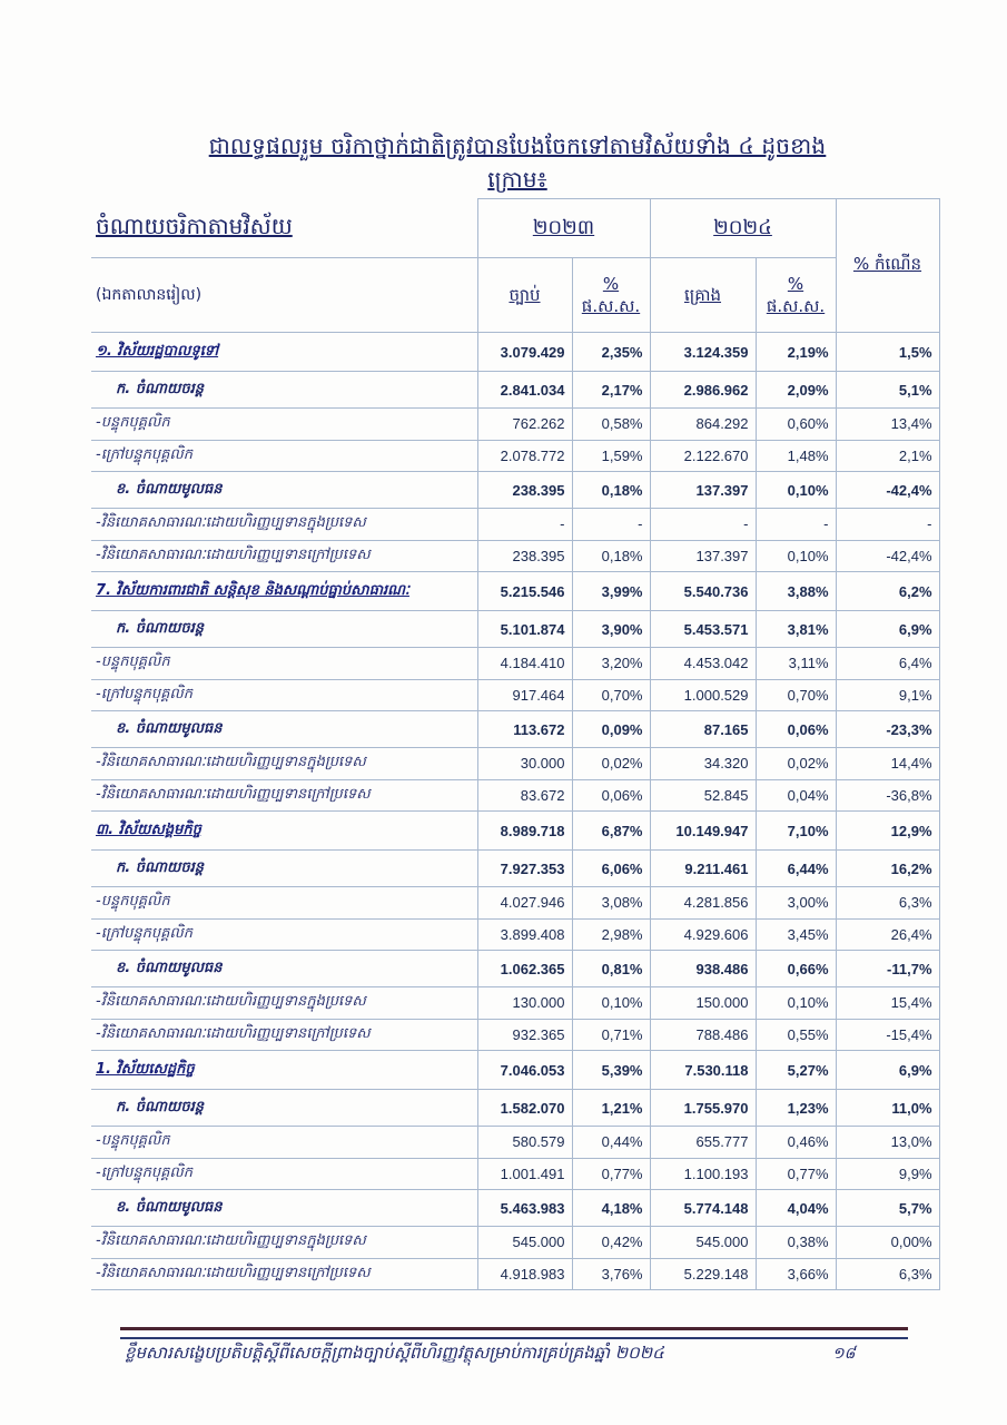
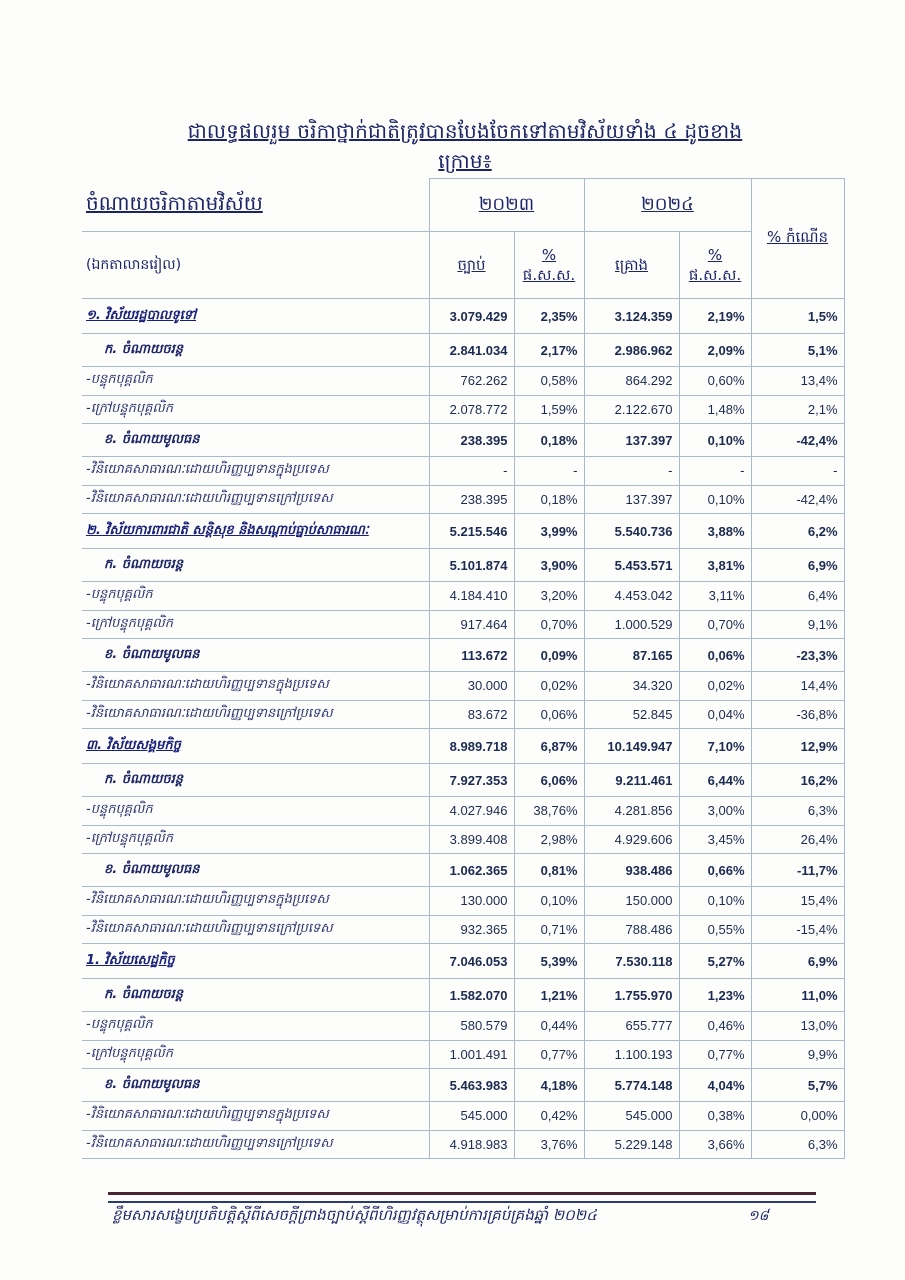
  ជាលទ្ធផលរួម ចរិកាថ្នាក់ជាតិត្រូវបានបែងចែកទៅតាមវិស័យទាំង ៤ ដូចខាងក្រោម៖
  ចំណាយចរិកាតាមវិស័យ	២០២៣	២០២៤	% កំណើន
  (ឯកតាលានរៀល)	ច្បាប់	% ផ.ស.ស.	គ្រោង	% ផ.ស.ស.
  ១. វិស័យរដ្ឋបាលទូទៅ	3.079.429	2,35%	3.124.359	2,19%	1,5%
  ក. ចំណាយចរន្ត	2.841.034	2,17%	2.986.962	2,09%	5,1%
  -បន្ទុកបុគ្គលិក	762.262	0,58%	864.292	0,60%	13,4%
  -ក្រៅបន្ទុកបុគ្គលិក	2.078.772	1,59%	2.122.670	1,48%	2,1%
  ខ. ចំណាយមូលធន	238.395	0,18%	137.397	0,10%	-42,4%
  -វិនិយោគសាធារណៈដោយហិរញ្ញប្បទានក្នុងប្រទេស	-	-	-	-	-
  -វិនិយោគសាធារណៈដោយហិរញ្ញប្បទានក្រៅប្រទេស	238.395	0,18%	137.397	0,10%	-42,4%
- 7. វិស័យការពារជាតិ សន្តិសុខ និងសណ្តាប់ធ្នាប់សាធារណៈ	5.215.546	3,99%	5.540.736	3,88%	6,2%
+ ២. វិស័យការពារជាតិ សន្តិសុខ និងសណ្តាប់ធ្នាប់សាធារណៈ	5.215.546	3,99%	5.540.736	3,88%	6,2%
  ក. ចំណាយចរន្ត	5.101.874	3,90%	5.453.571	3,81%	6,9%
  -បន្ទុកបុគ្គលិក	4.184.410	3,20%	4.453.042	3,11%	6,4%
  -ក្រៅបន្ទុកបុគ្គលិក	917.464	0,70%	1.000.529	0,70%	9,1%
  ខ. ចំណាយមូលធន	113.672	0,09%	87.165	0,06%	-23,3%
  -វិនិយោគសាធារណៈដោយហិរញ្ញប្បទានក្នុងប្រទេស	30.000	0,02%	34.320	0,02%	14,4%
  -វិនិយោគសាធារណៈដោយហិរញ្ញប្បទានក្រៅប្រទេស	83.672	0,06%	52.845	0,04%	-36,8%
  ៣. វិស័យសង្គមកិច្ច	8.989.718	6,87%	10.149.947	7,10%	12,9%
  ក. ចំណាយចរន្ត	7.927.353	6,06%	9.211.461	6,44%	16,2%
- -បន្ទុកបុគ្គលិក	4.027.946	3,08%	4.281.856	3,00%	6,3%
+ -បន្ទុកបុគ្គលិក	4.027.946	38,76%	4.281.856	3,00%	6,3%
  -ក្រៅបន្ទុកបុគ្គលិក	3.899.408	2,98%	4.929.606	3,45%	26,4%
  ខ. ចំណាយមូលធន	1.062.365	0,81%	938.486	0,66%	-11,7%
  -វិនិយោគសាធារណៈដោយហិរញ្ញប្បទានក្នុងប្រទេស	130.000	0,10%	150.000	0,10%	15,4%
  -វិនិយោគសាធារណៈដោយហិរញ្ញប្បទានក្រៅប្រទេស	932.365	0,71%	788.486	0,55%	-15,4%
  1. វិស័យសេដ្ឋកិច្ច	7.046.053	5,39%	7.530.118	5,27%	6,9%
  ក. ចំណាយចរន្ត	1.582.070	1,21%	1.755.970	1,23%	11,0%
  -បន្ទុកបុគ្គលិក	580.579	0,44%	655.777	0,46%	13,0%
  -ក្រៅបន្ទុកបុគ្គលិក	1.001.491	0,77%	1.100.193	0,77%	9,9%
  ខ. ចំណាយមូលធន	5.463.983	4,18%	5.774.148	4,04%	5,7%
  -វិនិយោគសាធារណៈដោយហិរញ្ញប្បទានក្នុងប្រទេស	545.000	0,42%	545.000	0,38%	0,00%
  -វិនិយោគសាធារណៈដោយហិរញ្ញប្បទានក្រៅប្រទេស	4.918.983	3,76%	5.229.148	3,66%	6,3%
  ខ្លឹមសារសង្ខេបប្រតិបត្តិស្តីពីសេចក្តីព្រាងច្បាប់ស្តីពីហិរញ្ញវត្ថុសម្រាប់ការគ្រប់គ្រងឆ្នាំ ២០២៤
  ១៨
